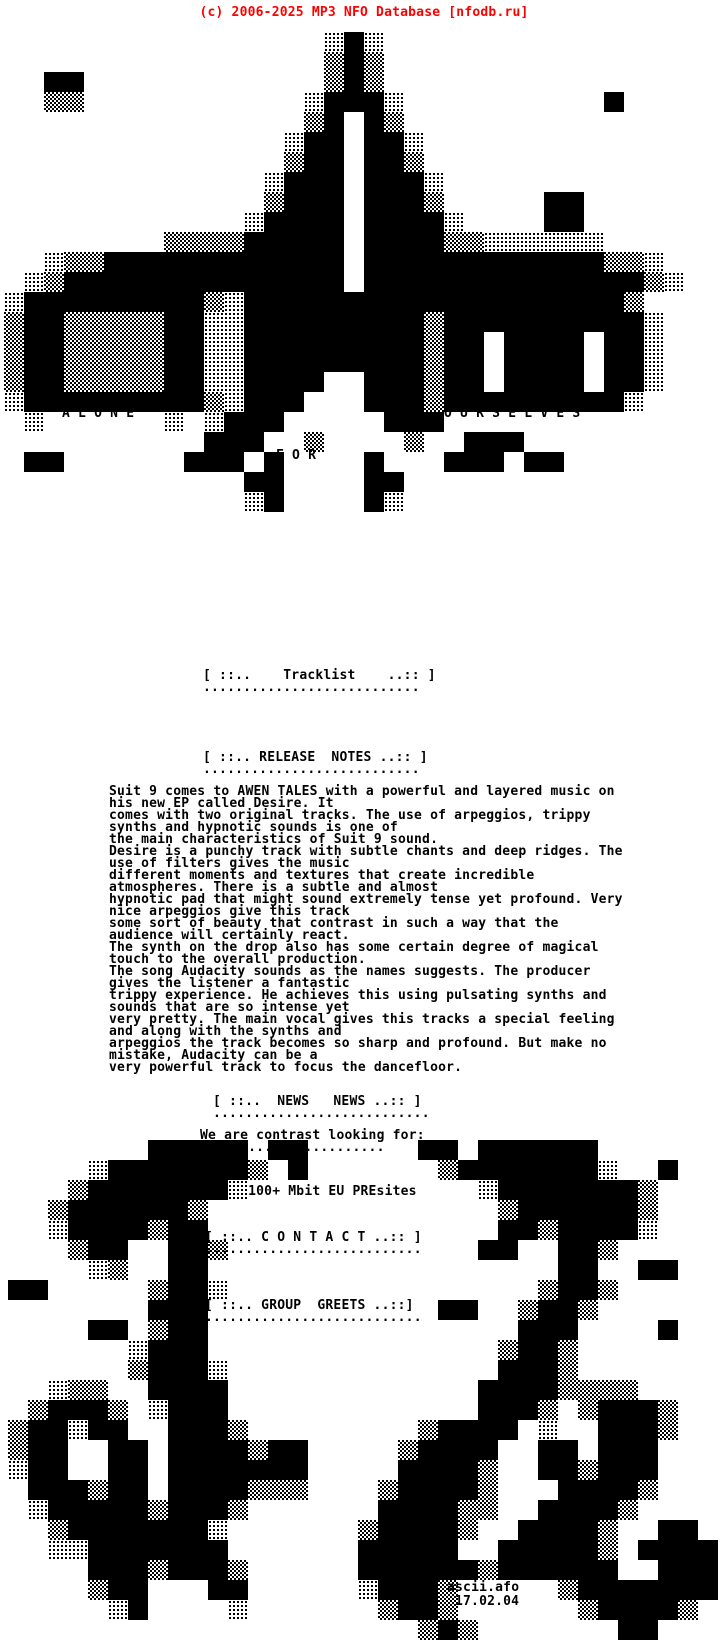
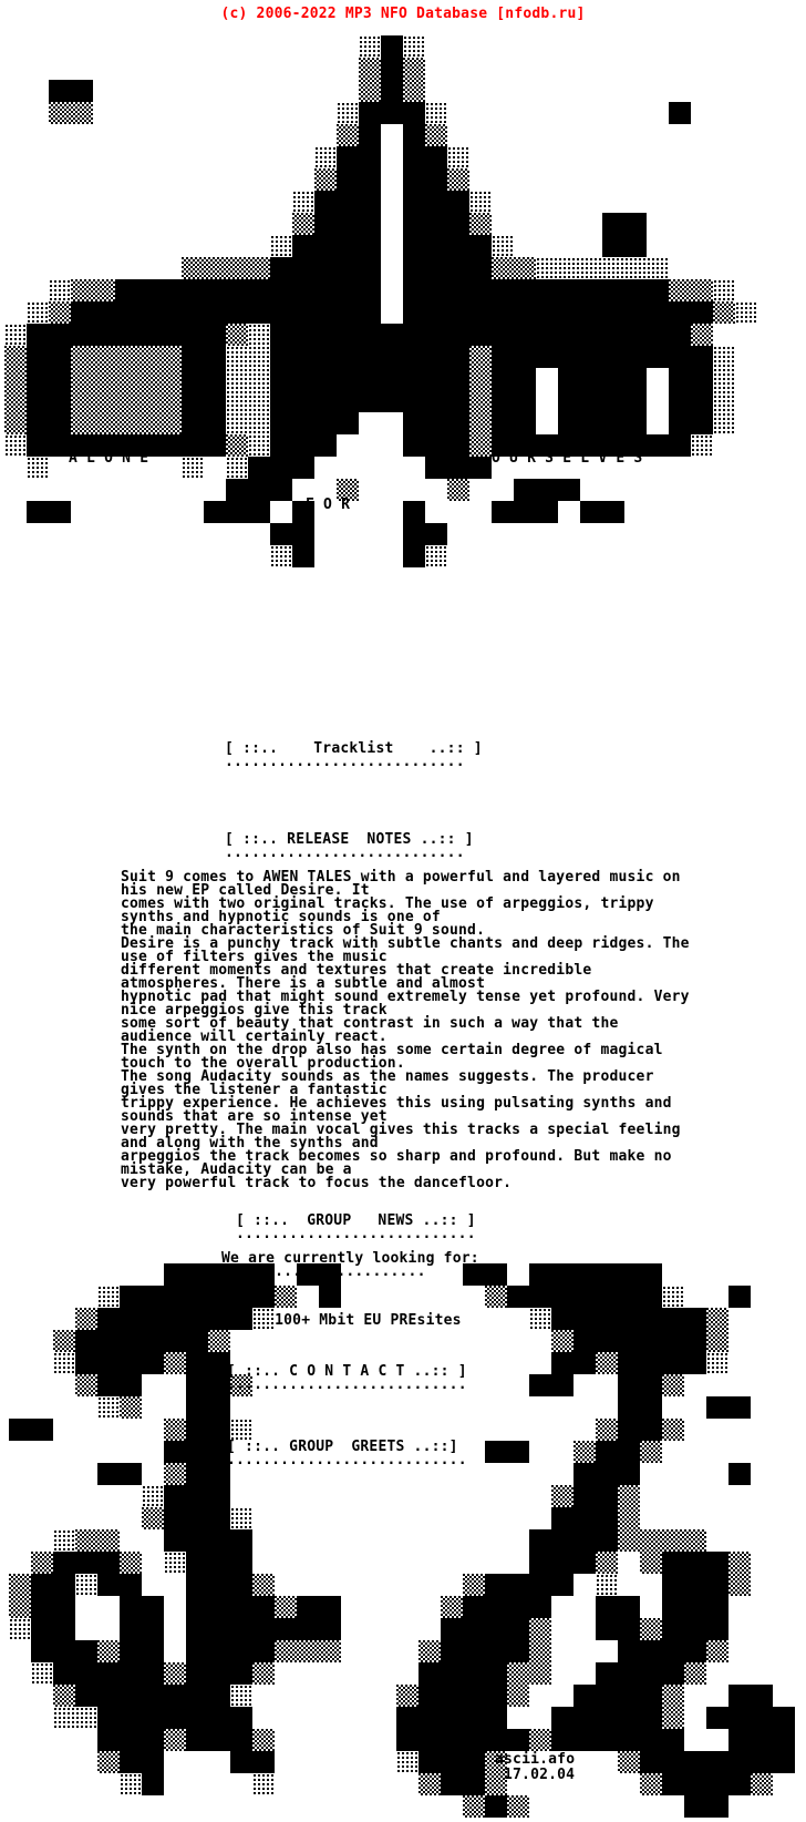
- (c) 2006-2025 MP3 NFO Database [nfodb.ru]
+ (c) 2006-2022 MP3 NFO Database [nfodb.ru]
  A L O N E
  F O R
  O U R S E L V E S
  [ ::.. Tracklist ..:: ]
  ...........................
  [ ::.. RELEASE NOTES ..:: ]
  ...........................
  Suit 9 comes to AWEN TALES with a powerful and layered music on
  his new EP called Desire. It
  comes with two original tracks. The use of arpeggios, trippy
  synths and hypnotic sounds is one of
  the main characteristics of Suit 9 sound.
  Desire is a punchy track with subtle chants and deep ridges. The
  use of filters gives the music
  different moments and textures that create incredible
  atmospheres. There is a subtle and almost
  hypnotic pad that might sound extremely tense yet profound. Very
  nice arpeggios give this track
  some sort of beauty that contrast in such a way that the
  audience will certainly react.
  The synth on the drop also has some certain degree of magical
  touch to the overall production.
  The song Audacity sounds as the names suggests. The producer
  gives the listener a fantastic
  trippy experience. He achieves this using pulsating synths and
  sounds that are so intense yet
  very pretty. The main vocal gives this tracks a special feeling
  and along with the synths and
  arpeggios the track becomes so sharp and profound. But make no
  mistake, Audacity can be a
  very powerful track to focus the dancefloor.
- [ ::.. NEWS NEWS ..:: ]
+ [ ::.. GROUP NEWS ..:: ]
  ...........................
- We are contrast looking for:
+ We are currently looking for:
  100+ Mbit EU PREsites
  [ ::.. C O N T A C T ..:: ]
  ........................
  [ ::.. GROUP GREETS ..::]
  ...........................
  ascii.afo
  17.02.04
